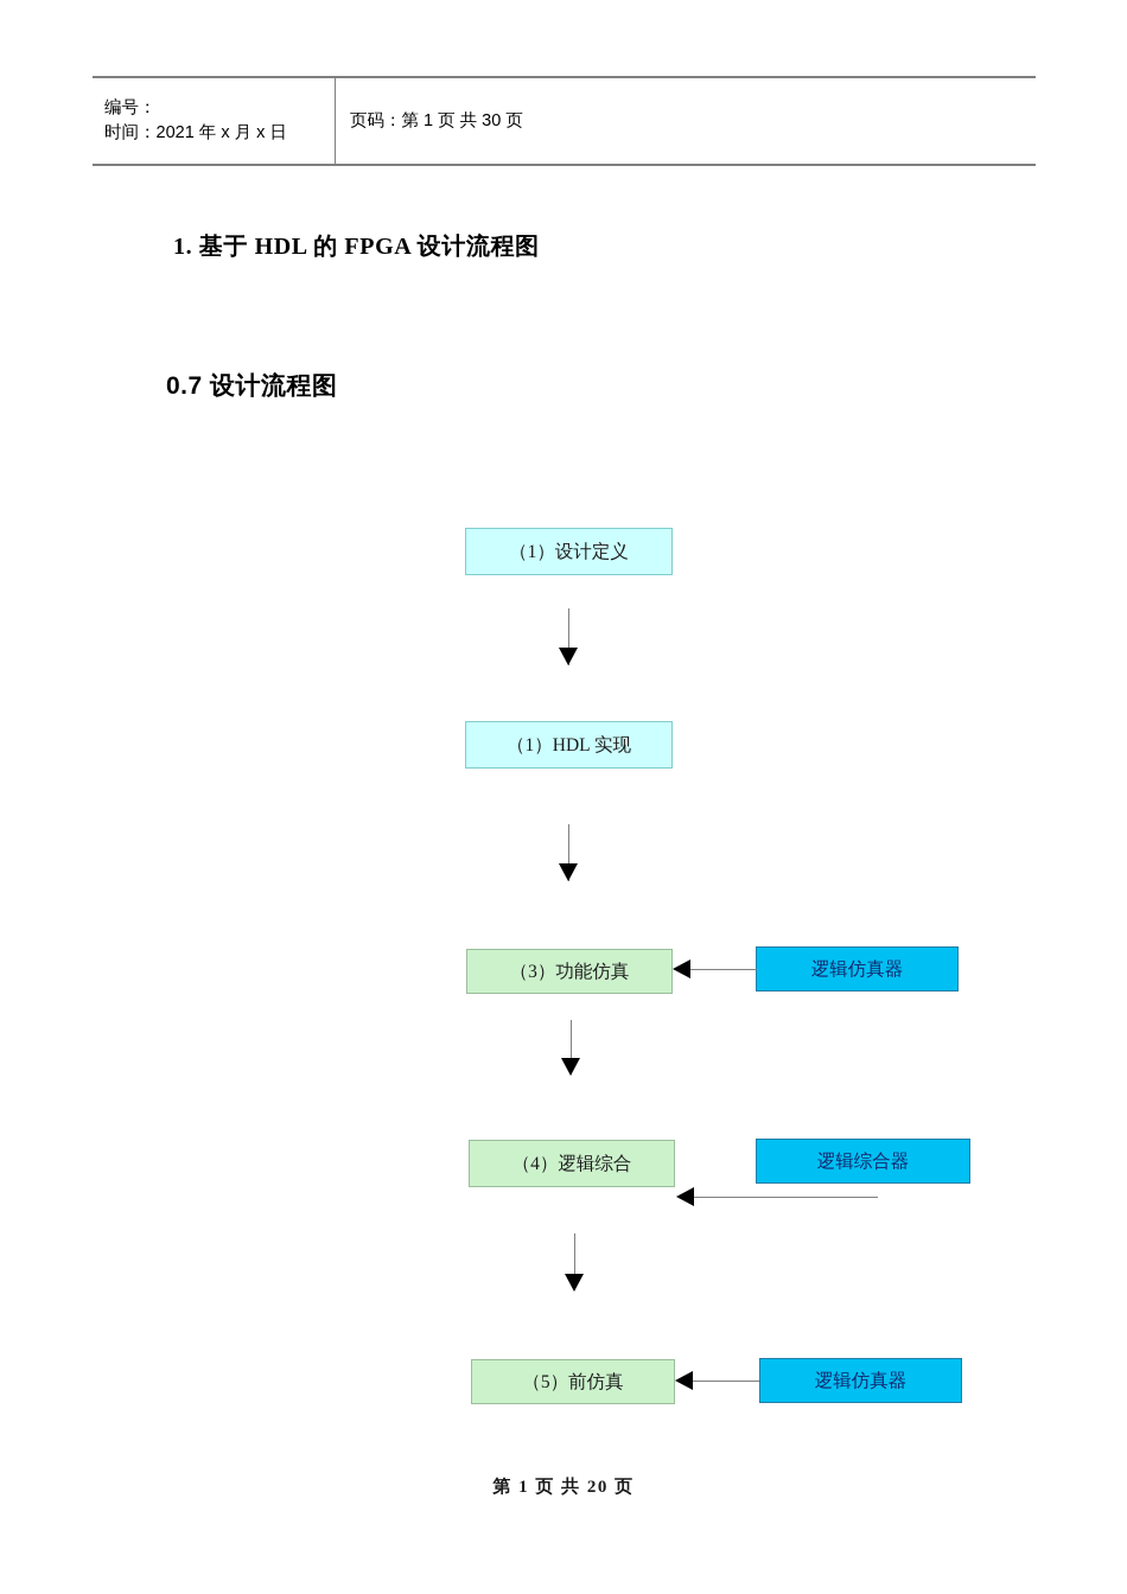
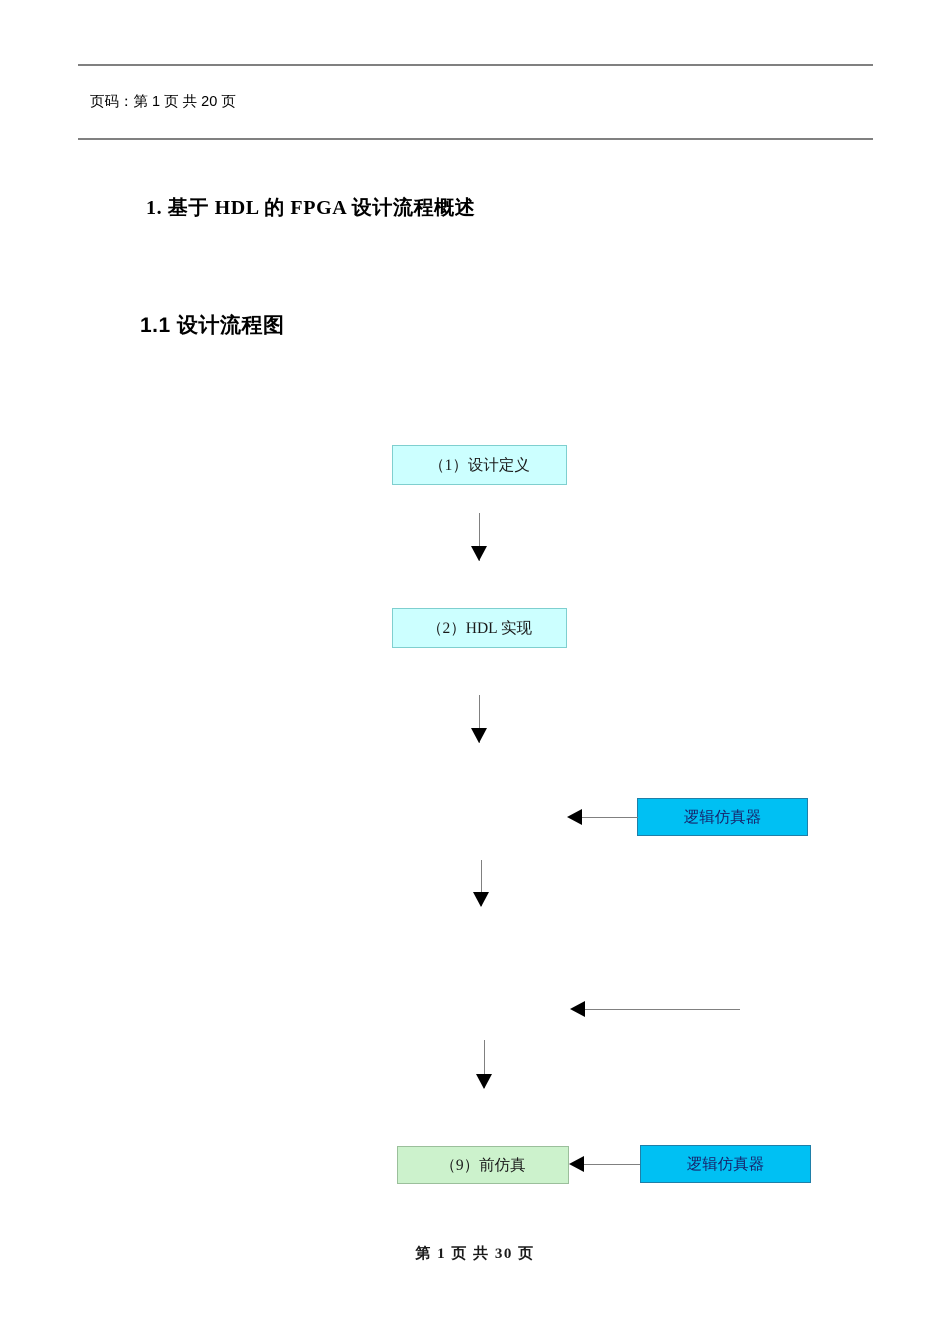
- 编号：
- 时间：2021 年 x 月 x 日
- 页码：第 1 页 共 30 页
+ 页码：第 1 页 共 20 页
- 1. 基于 HDL 的 FPGA 设计流程图
+ 1. 基于 HDL 的 FPGA 设计流程概述
- 0.7 设计流程图
+ 1.1 设计流程图
  （1）设计定义
- （1）HDL 实现
+ （2）HDL 实现
- （3）功能仿真
  逻辑仿真器
- （4）逻辑综合
- 逻辑综合器
- （5）前仿真
+ （9）前仿真
  逻辑仿真器
- 第 1 页 共 20 页
+ 第 1 页 共 30 页
